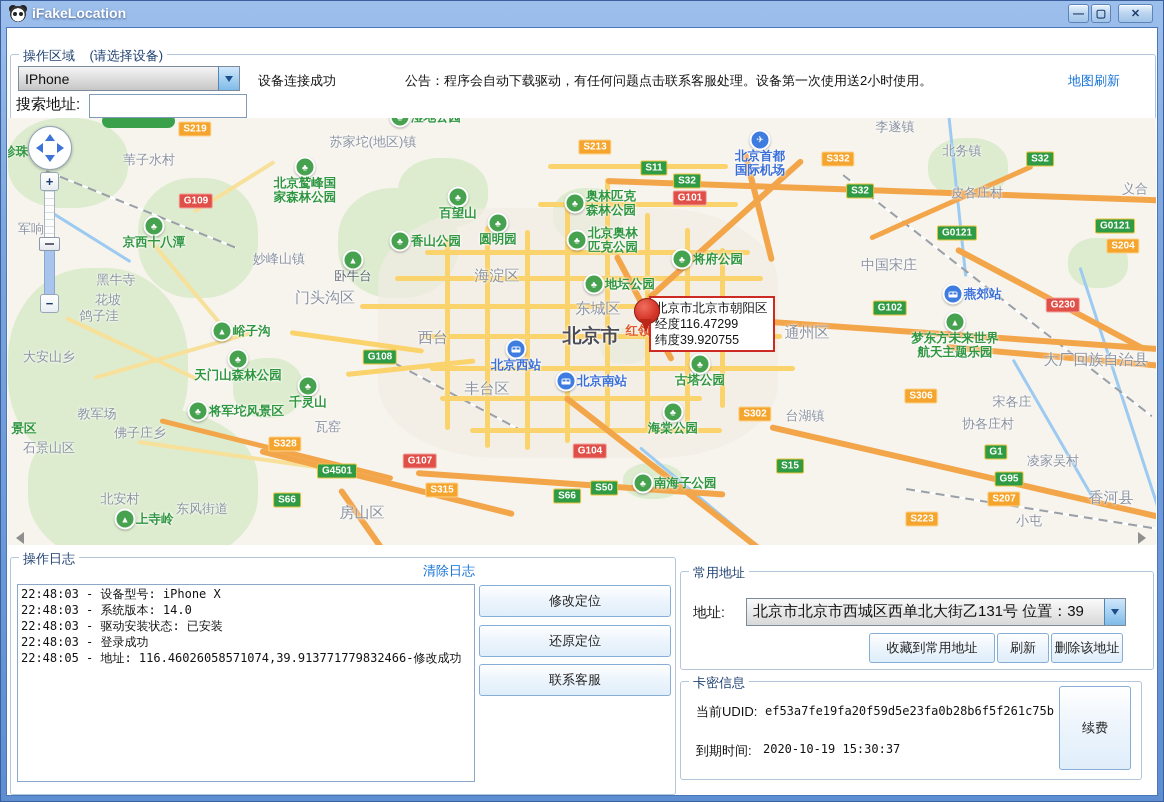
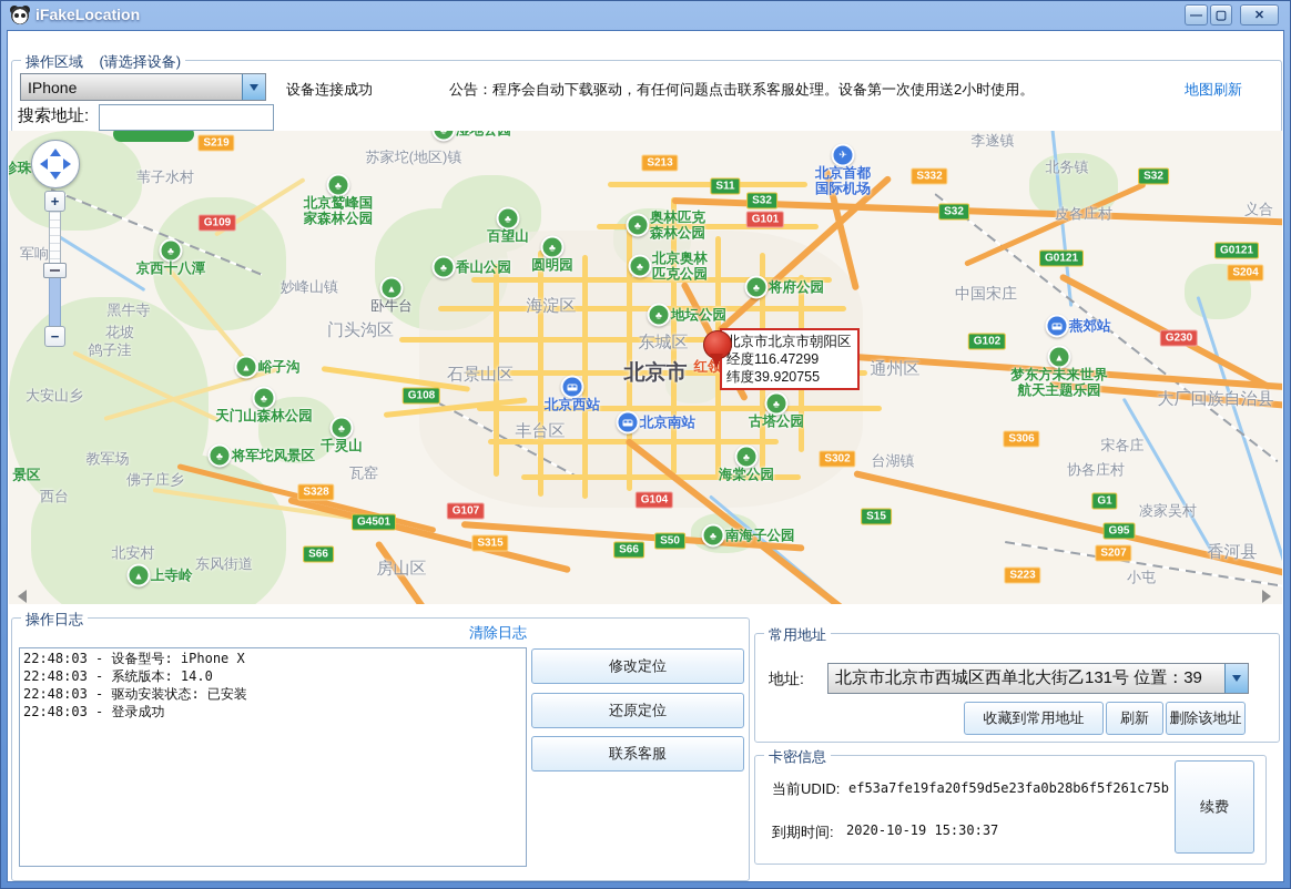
  iFakeLocation
  —
  ▢
  ✕
  操作区域 (请选择设备)
  IPhone
  设备连接成功
  公告：程序会自动下载驱动，有任何问题点击联系客服处理。设备第一次使用送2小时使用。
  地图刷新
  搜索地址:
  军响
  黑牛寺
  鸽子洼
  花坡
  苇子水村
  苏家坨(地区)镇
  妙峰山镇
  门头沟区
- 西台
+ 石景山区
  海淀区
  东城区
  丰台区
  房山区
  通州区
  台湖镇
  中国宋庄
  李遂镇
  北务镇
  皮各庄村
  义合
  大厂回族自治县
  香河县
  小屯
  凌家吴村
  协各庄村
  宋各庄
  瓦窑
  东风街道
  北安村
- 石景山区
+ 西台
  教军场
  佛子庄乡
  大安山乡
  北京市
  ♣
  北京鹫峰国
  家森林公园
  ♣
  百望山
  ♣
  香山公园
  ♣
  圆明园
  ▲
  卧牛台
  ♣
  地坛公园
  ♣
  奥林匹克
  森林公园
  ♣
  北京奥林
  匹克公园
  ♣
  将府公园
  ♣
  古塔公园
  ♣
  海棠公园
  ♣
  南海子公园
  ♣
  天门山森林公园
  ♣
  将军坨风景区
  ♣
  千灵山
  ▲
  峪子沟
  ▲
  上寺岭
  ♣
  京西十八潭
  ▲
  梦东方未来世界
  航天主题乐园
  ✈
  北京首都
  国际机场
  北京西站
  北京南站
  燕郊站
  S32
  S32
  S32
  S11
  G0121
  G0121
  G102
  G1
  G95
  S66
  S66
  S50
  S15
  G108
  G4501
  S219
  S213
  S332
  S204
  S306
  S207
  S223
  S328
  S315
  S302
  G109
  G101
  G107
  G104
  G230
  红领
  珍珠
  景区
  北京市北京市朝阳区
  经度116.47299
  纬度39.920755
  +
  −
  操作日志
  清除日志
  22:48:03 - 设备型号: iPhone X
  22:48:03 - 系统版本: 14.0
  22:48:03 - 驱动安装状态: 已安装
  22:48:03 - 登录成功
- 22:48:05 - 地址: 116.46026058571074,39.913771779832466-修改成功
  修改定位
  还原定位
  联系客服
  常用地址
  地址:
  北京市北京市西城区西单北大街乙131号 位置：39
  收藏到常用地址
  刷新
  删除该地址
  卡密信息
  当前UDID:
  ef53a7fe19fa20f59d5e23fa0b28b6f5f261c75b
  到期时间:
  2020-10-19 15:30:37
  续费
